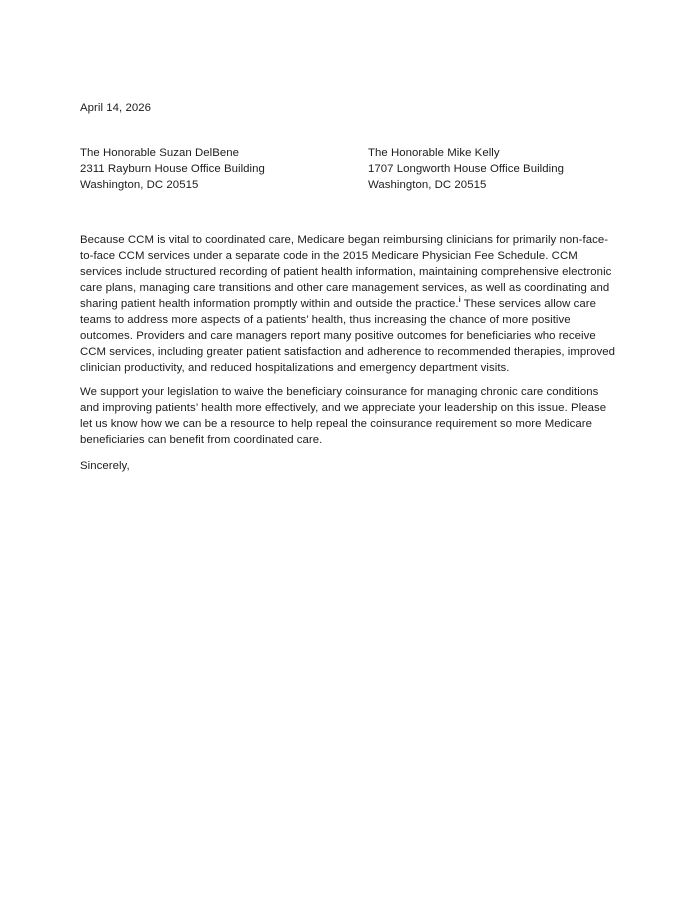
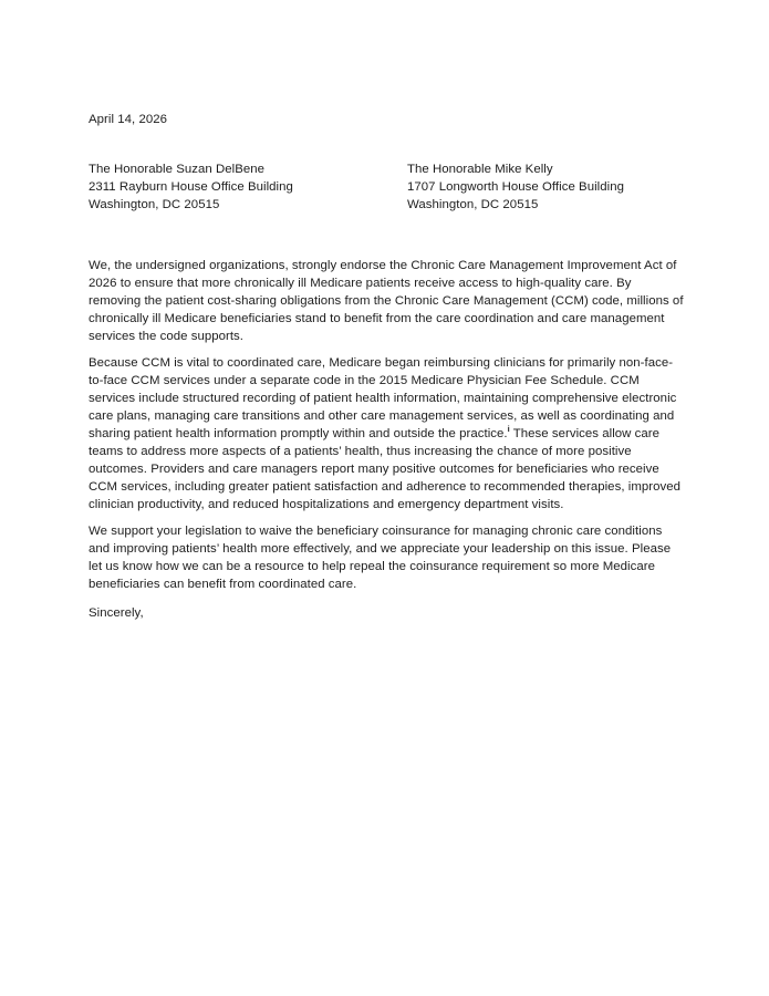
  April 14, 2026
  The Honorable Suzan DelBene
  2311 Rayburn House Office Building
  Washington, DC 20515
  The Honorable Mike Kelly
  1707 Longworth House Office Building
  Washington, DC 20515
+ We, the undersigned organizations, strongly endorse the Chronic Care Management Improvement Act of 2026 to ensure that more chronically ill Medicare patients receive access to high-quality care. By removing the patient cost-sharing obligations from the Chronic Care Management (CCM) code, millions of chronically ill Medicare beneficiaries stand to benefit from the care coordination and care management services the code supports.
  Because CCM is vital to coordinated care, Medicare began reimbursing clinicians for primarily non-face-to-face CCM services under a separate code in the 2015 Medicare Physician Fee Schedule. CCM services include structured recording of patient health information, maintaining comprehensive electronic care plans, managing care transitions and other care management services, as well as coordinating and sharing patient health information promptly within and outside the practice.i These services allow care teams to address more aspects of a patients’ health, thus increasing the chance of more positive outcomes. Providers and care managers report many positive outcomes for beneficiaries who receive CCM services, including greater patient satisfaction and adherence to recommended therapies, improved clinician productivity, and reduced hospitalizations and emergency department visits.
  We support your legislation to waive the beneficiary coinsurance for managing chronic care conditions and improving patients’ health more effectively, and we appreciate your leadership on this issue. Please let us know how we can be a resource to help repeal the coinsurance requirement so more Medicare beneficiaries can benefit from coordinated care.
  Sincerely,
